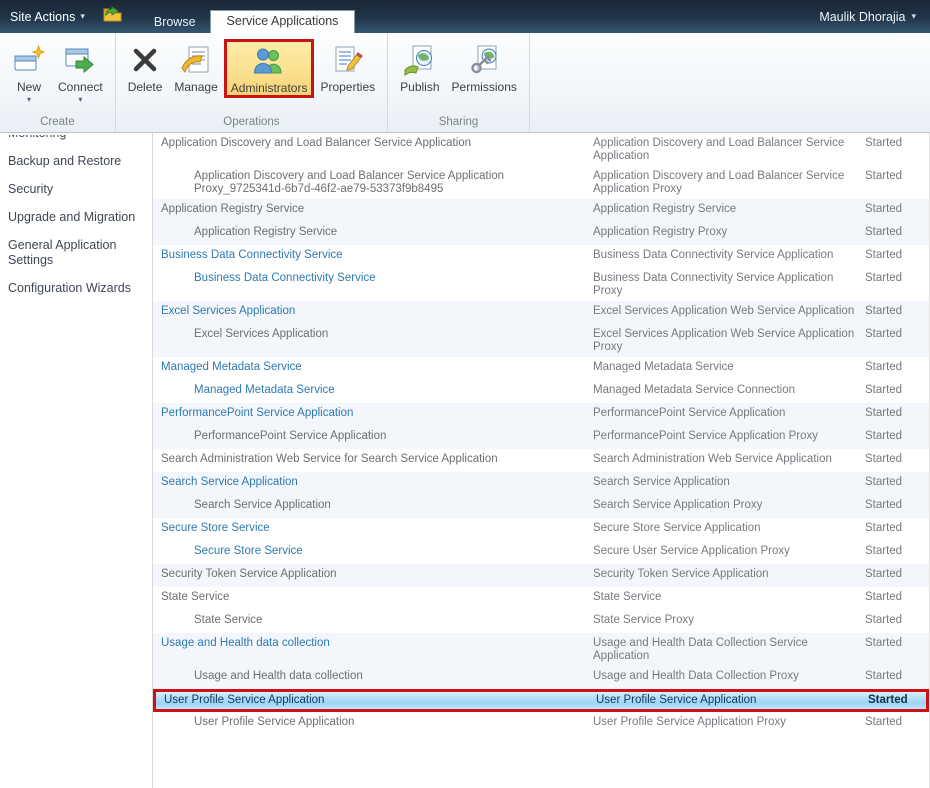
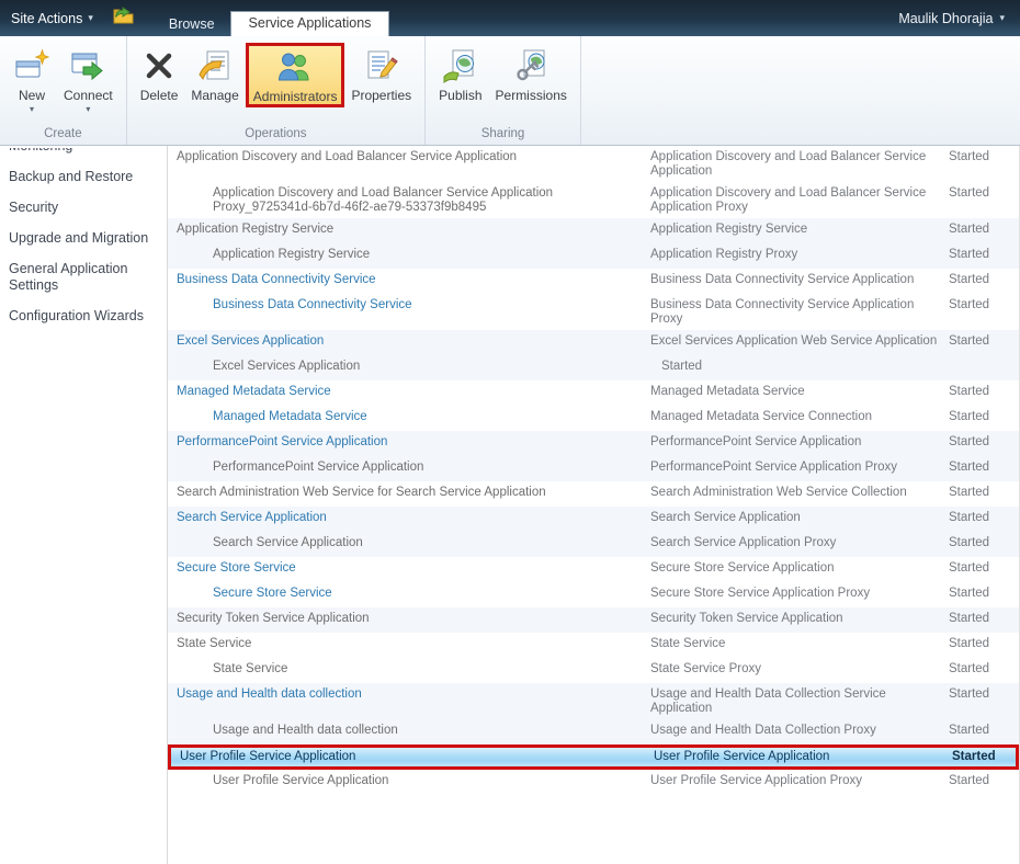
  Site Actions
  ▾
  Browse
  Service Applications
  Maulik Dhorajia
  ▾
  New
  ▾
  Connect
  ▾
  Create
  Delete
  Manage
  Administrators
  Properties
  Operations
  Publish
  Permissions
  Sharing
  Backup and Restore
  Security
  Upgrade and Migration
  General Application Settings
  Configuration Wizards
  Application Discovery and Load Balancer Service Application
  Application Discovery and Load Balancer Service Application
  Started
  Application Discovery and Load Balancer Service Application Proxy_9725341d-6b7d-46f2-ae79-53373f9b8495
  Application Discovery and Load Balancer Service Application Proxy
  Started
  Application Registry Service
  Application Registry Service
  Started
  Application Registry Service
  Application Registry Proxy
  Started
  Business Data Connectivity Service
  Business Data Connectivity Service Application
  Started
  Business Data Connectivity Service
  Business Data Connectivity Service Application Proxy
  Started
  Excel Services Application
  Excel Services Application Web Service Application
  Started
  Excel Services Application
- Excel Services Application Web Service Application Proxy
  Started
  Managed Metadata Service
  Managed Metadata Service
  Started
  Managed Metadata Service
  Managed Metadata Service Connection
  Started
  PerformancePoint Service Application
  PerformancePoint Service Application
  Started
  PerformancePoint Service Application
  PerformancePoint Service Application Proxy
  Started
  Search Administration Web Service for Search Service Application
- Search Administration Web Service Application
+ Search Administration Web Service Collection
  Started
  Search Service Application
  Search Service Application
  Started
  Search Service Application
  Search Service Application Proxy
  Started
  Secure Store Service
  Secure Store Service Application
  Started
  Secure Store Service
- Secure User Service Application Proxy
+ Secure Store Service Application Proxy
  Started
  Security Token Service Application
  Security Token Service Application
  Started
  State Service
  State Service
  Started
  State Service
  State Service Proxy
  Started
  Usage and Health data collection
  Usage and Health Data Collection Service Application
  Started
  Usage and Health data collection
  Usage and Health Data Collection Proxy
  Started
  User Profile Service Application
  User Profile Service Application
  Started
  User Profile Service Application
  User Profile Service Application Proxy
  Started
